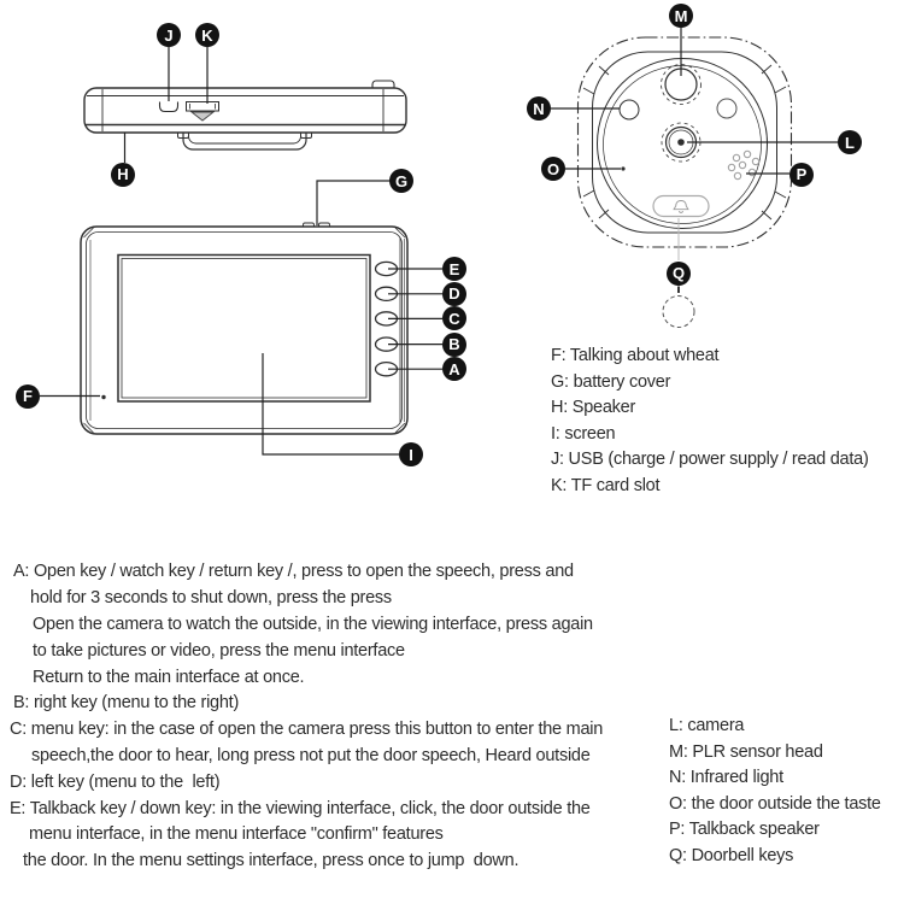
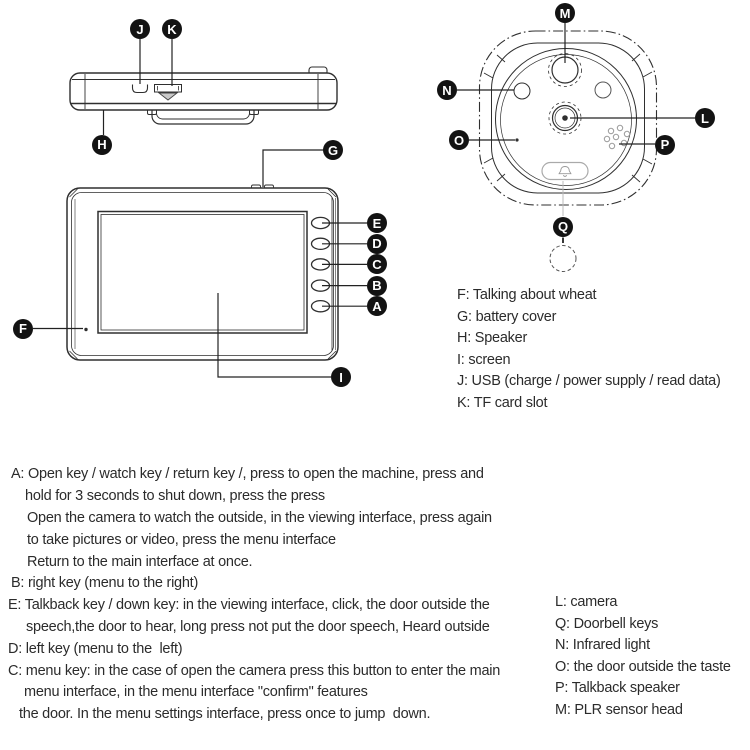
  J
  K
  H
  G
  E
  D
  C
  B
  A
  F
  I
  M
  N
  O
  L
  P
  Q
  F: Talking about wheat
  G: battery cover
  H: Speaker
  I: screen
  J: USB (charge / power supply / read data)
  K: TF card slot
- A: Open key / watch key / return key /, press to open the speech, press and
+ A: Open key / watch key / return key /, press to open the machine, press and
  hold for 3 seconds to shut down, press the press
  Open the camera to watch the outside, in the viewing interface, press again
  to take pictures or video, press the menu interface
  Return to the main interface at once.
  B: right key (menu to the right)
- C: menu key: in the case of open the camera press this button to enter the main
+ E: Talkback key / down key: in the viewing interface, click, the door outside the
  speech,the door to hear, long press not put the door speech, Heard outside
  D: left key (menu to the left)
- E: Talkback key / down key: in the viewing interface, click, the door outside the
+ C: menu key: in the case of open the camera press this button to enter the main
  menu interface, in the menu interface "confirm" features
  the door. In the menu settings interface, press once to jump down.
  L: camera
- M: PLR sensor head
+ Q: Doorbell keys
  N: Infrared light
  O: the door outside the taste
  P: Talkback speaker
- Q: Doorbell keys
+ M: PLR sensor head
